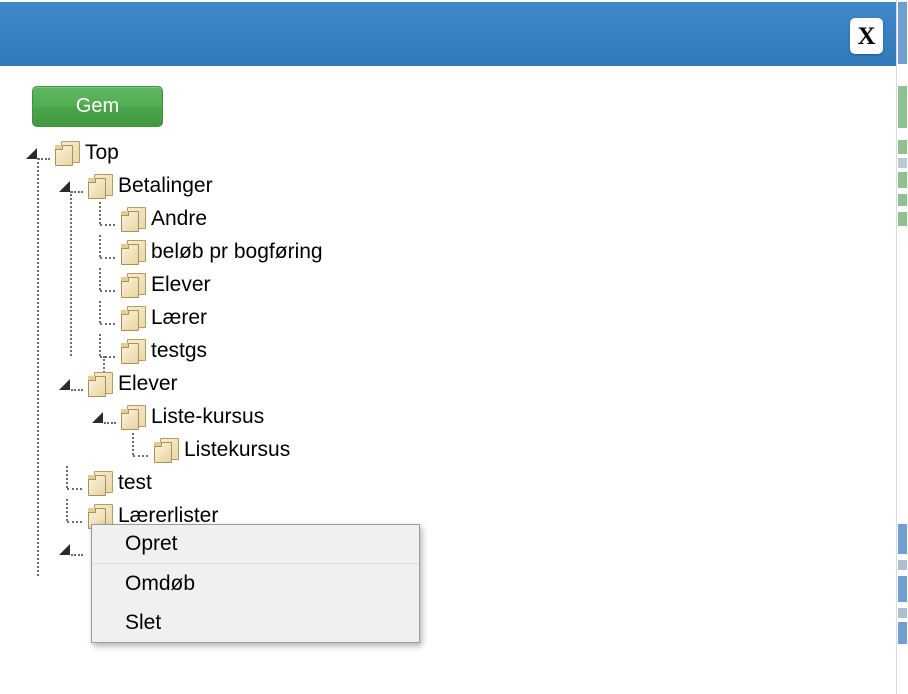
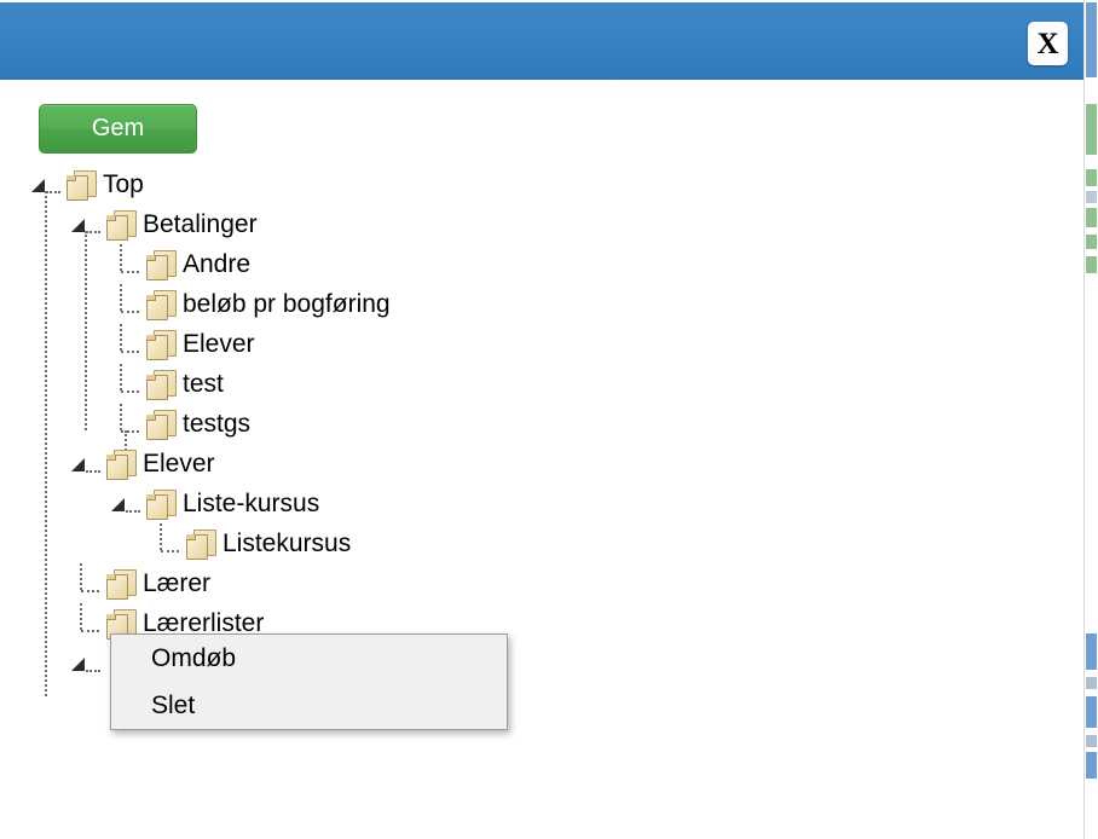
  X
  Gem
  Top
  Betalinger
  Andre
  beløb pr bogføring
  Elever
- Lærer
+ test
  testgs
  Elever
  Liste-kursus
  Listekursus
- test
+ Lærer
  Lærerlister
- Opret
  Omdøb
  Slet
